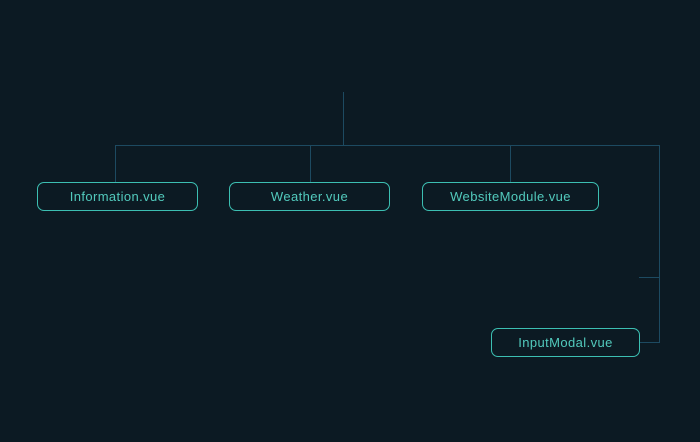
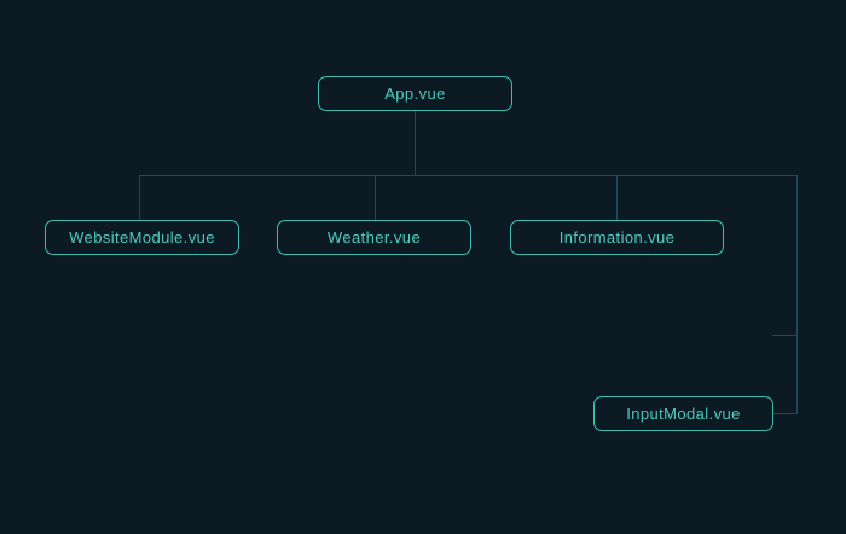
+ App.vue
- Information.vue
+ WebsiteModule.vue
  Weather.vue
- WebsiteModule.vue
+ Information.vue
  InputModal.vue
